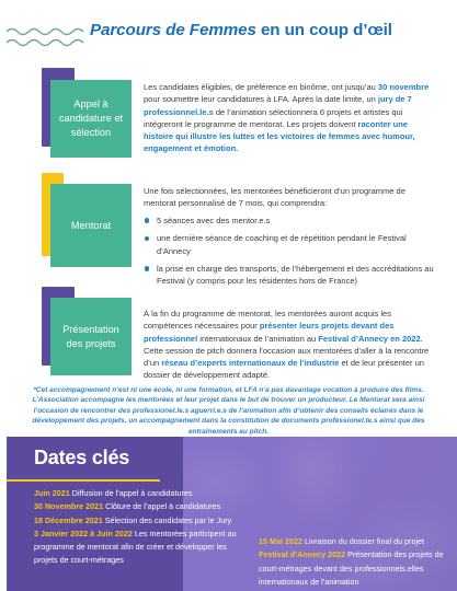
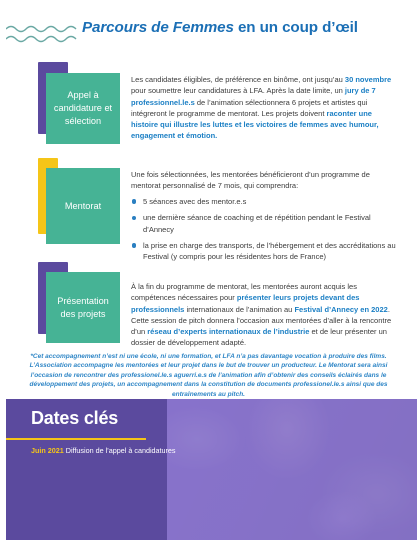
  Parcours de Femmes en un coup d’œil
  Appel à candidature et sélection
  Les candidates éligibles, de préférence en binôme, ont jusqu’au 30 novembre pour soumettre leur candidatures à LFA. Après la date limite, un jury de 7 professionnel.le.s de l’animation sélectionnera 6 projets et artistes qui intégreront le programme de mentorat. Les projets doivent raconter une histoire qui illustre les luttes et les victoires de femmes avec humour, engagement et émotion.
  Mentorat
  Une fois sélectionnées, les mentorées bénéficieront d’un programme de mentorat personnalisé de 7 mois, qui comprendra:
  5 séances avec des mentor.e.s
  une dernière séance de coaching et de répétition pendant le Festival d’Annecy
  la prise en charge des transports, de l’hébergement et des accréditations au Festival (y compris pour les résidentes hors de France)
  Présentation des projets
- À la fin du programme de mentorat, les mentorées auront acquis les compétences nécessaires pour présenter leurs projets devant des professionnel internationaux de l’animation au Festival d’Annecy en 2022. Cette session de pitch donnera l’occasion aux mentorées d’aller à la rencontre d’un réseau d’experts internationaux de l’industrie et de leur présenter un dossier de développement adapté.
+ À la fin du programme de mentorat, les mentorées auront acquis les compétences nécessaires pour présenter leurs projets devant des professionnels internationaux de l’animation au Festival d’Annecy en 2022. Cette session de pitch donnera l’occasion aux mentorées d’aller à la rencontre d’un réseau d’experts internationaux de l’industrie et de leur présenter un dossier de développement adapté.
  Dates clés
  Juin 2021 Diffusion de l’appel à candidatures
- 30 Novembre 2021 Clôture de l’appel à candidatures
- 18 Décembre 2021 Sélection des candidates par le Jury
- 3 Janvier 2022 à Juin 2022 Les mentorées participent au programme de mentorat afin de créer et développer les projets de court-métrages
- 15 Mai 2022 Livraison du dossier final du projet
- Festival d’Annecy 2022 Présentation des projets de court-métrages devant des professionnels.elles internationaux de l’animation
